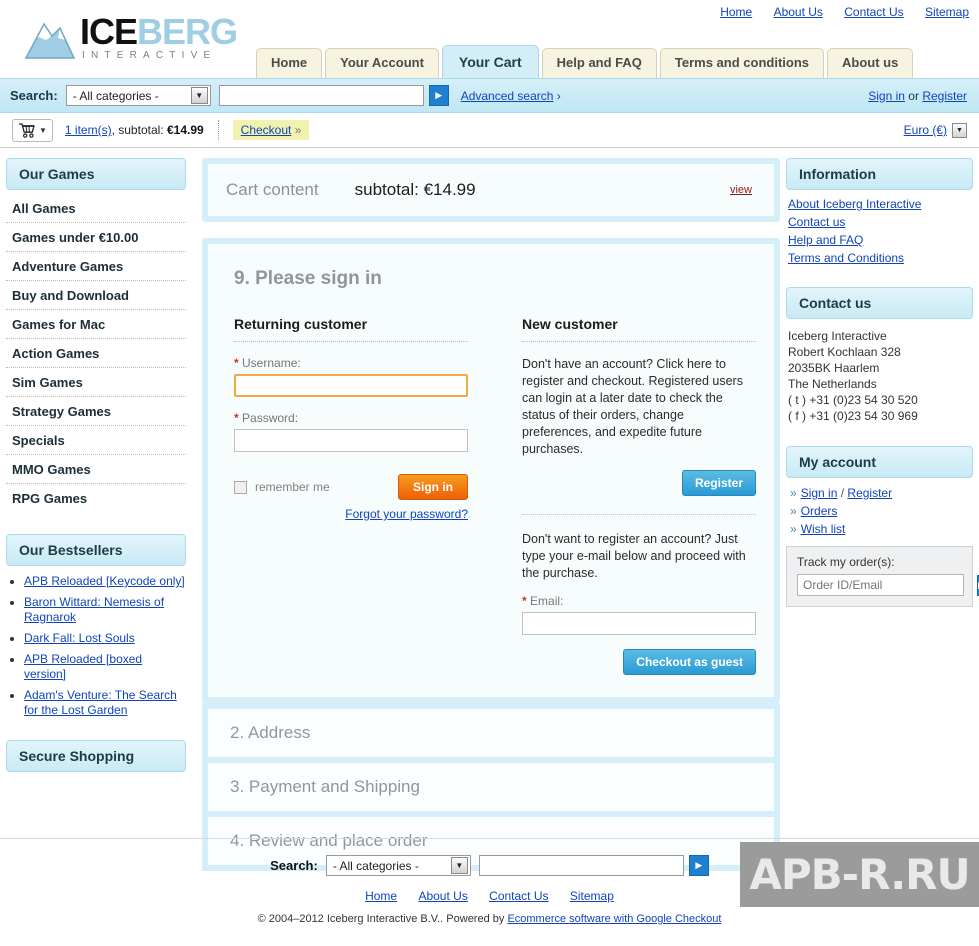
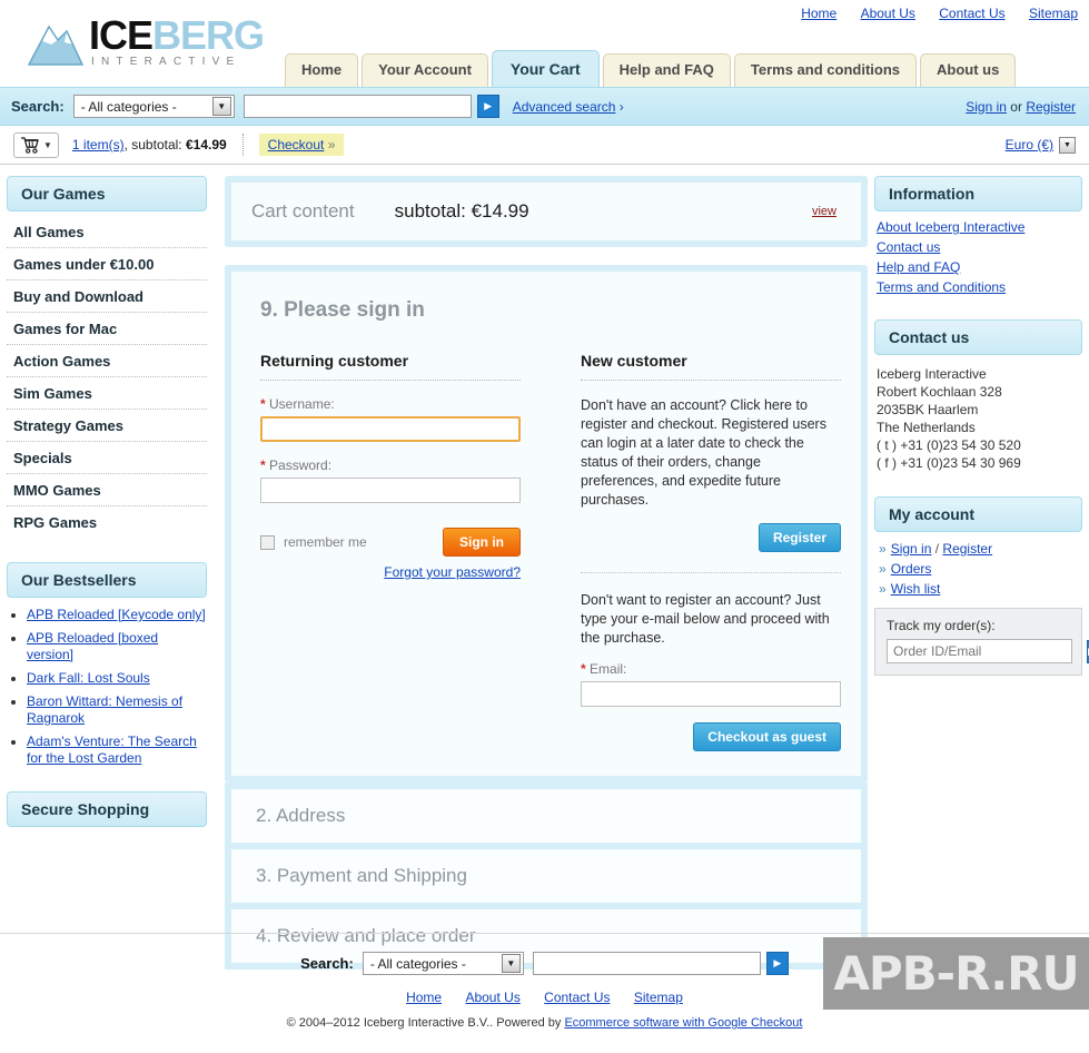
  Home About Us Contact Us Sitemap
  ICEBERG
  INTERACTIVE
  Home
  Your Account
  Your Cart
  Help and FAQ
  Terms and conditions
  About us
  Search:
  - All categories -
  ▼
  ▶
  Advanced search ›
  Sign in or Register
  ▼
  1 item(s), subtotal: €14.99
  Checkout »
  Euro (€)
  Our Games
  All Games
  Games under €10.00
- Adventure Games
  Buy and Download
  Games for Mac
  Action Games
  Sim Games
  Strategy Games
  Specials
  MMO Games
  RPG Games
  Our Bestsellers
  APB Reloaded [Keycode only]
- Baron Wittard: Nemesis of Ragnarok
+ APB Reloaded [boxed version]
  Dark Fall: Lost Souls
- APB Reloaded [boxed version]
+ Baron Wittard: Nemesis of Ragnarok
  Adam's Venture: The Search for the Lost Garden
  Secure Shopping
  Cart content
  subtotal: €14.99
  view
  9. Please sign in
  Returning customer
  * Username:
  * Password:
  remember me
  Sign in
  Forgot your password?
  New customer
  Don't have an account? Click here to register and checkout. Registered users can login at a later date to check the status of their orders, change preferences, and expedite future purchases.
  Register
  Don't want to register an account? Just type your e-mail below and proceed with the purchase.
  * Email:
  Checkout as guest
  2. Address
  3. Payment and Shipping
  4. Review and place order
  Information
  About Iceberg Interactive
  Contact us
  Help and FAQ
  Terms and Conditions
  Contact us
  Iceberg Interactive
  Robert Kochlaan 328
  2035BK Haarlem
  The Netherlands
  ( t ) +31 (0)23 54 30 520
  ( f ) +31 (0)23 54 30 969
  My account
  » Sign in / Register
  » Orders
  » Wish list
  Track my order(s):
  Order ID/Email
  Search:
  - All categories -
  ▼
  ▶
  Home About Us Contact Us Sitemap
  © 2004–2012 Iceberg Interactive B.V.. Powered by Ecommerce software with Google Checkout
  APB-R.RU
